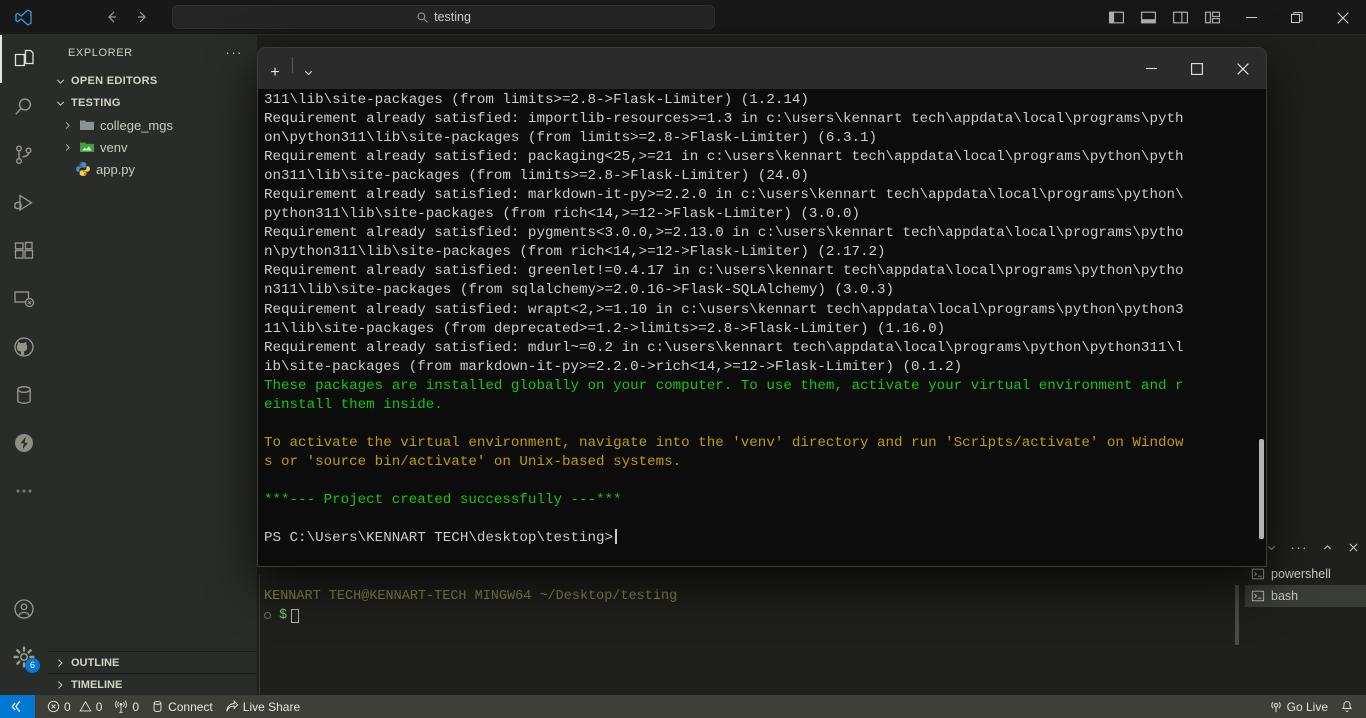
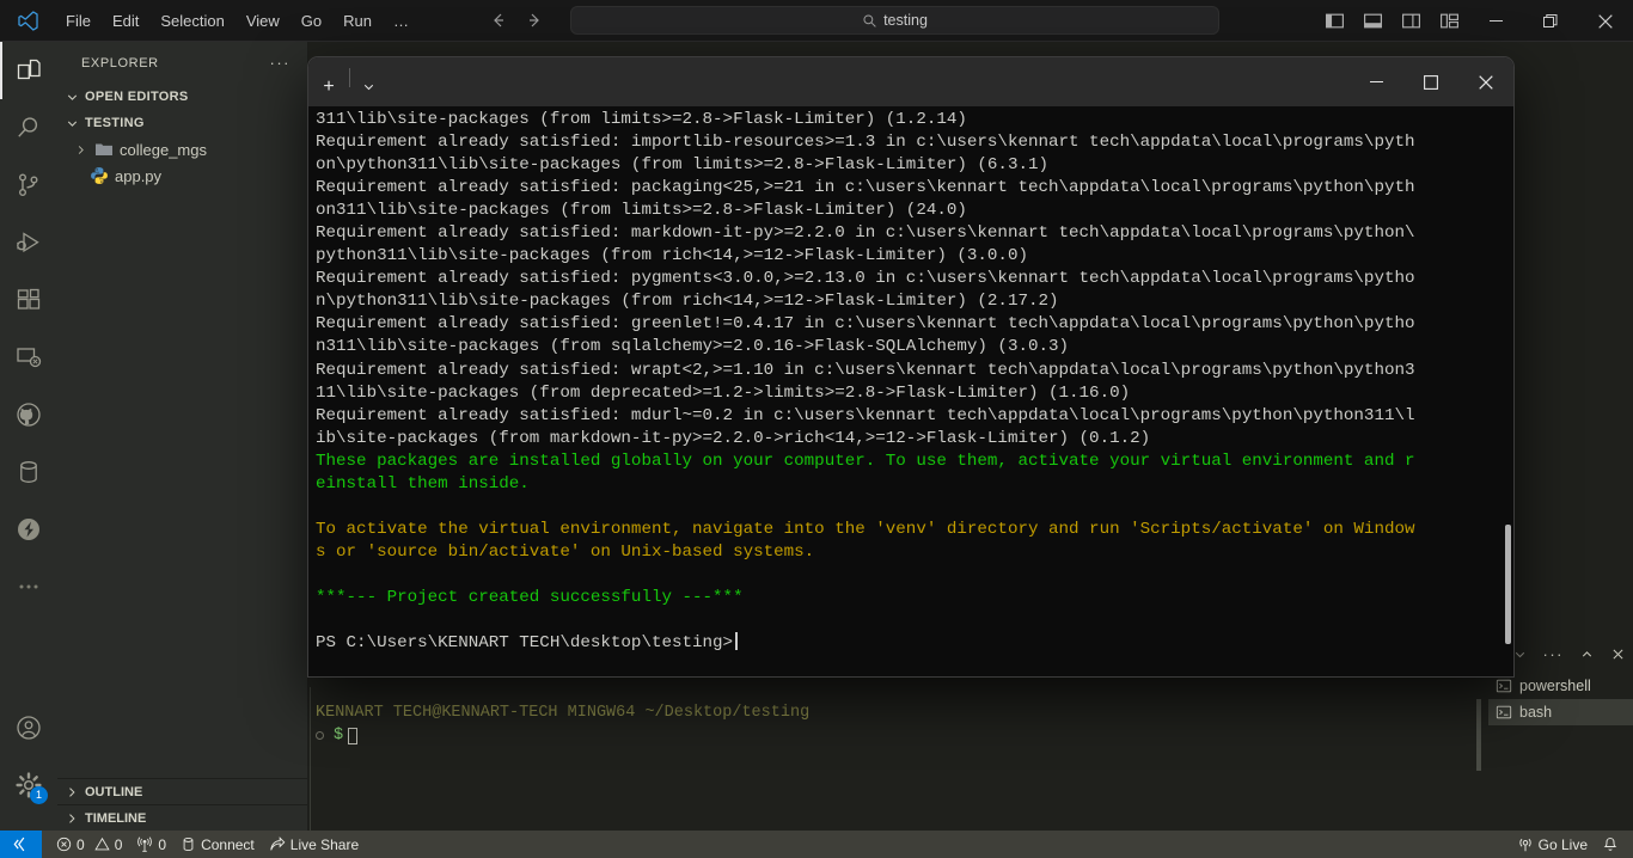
+ File
+ Edit
+ Selection
+ View
+ Go
+ Run
+ …
  testing
- 6
+ 1
  EXPLORER
  ···
  OPEN EDITORS
  TESTING
  college_mgs
- venv
  app.py
  OUTLINE
  TIMELINE
  KENNART TECH@KENNART-TECH MINGW64 ~/Desktop/testing
  $
  ···
  powershell
  bash
  +
  311\lib\site-packages (from limits>=2.8->Flask-Limiter) (1.2.14) Requirement already satisfied: importlib-resources>=1.3 in c:\users\kennart tech\appdata\local\programs\pyth on\python311\lib\site-packages (from limits>=2.8->Flask-Limiter) (6.3.1) Requirement already satisfied: packaging<25,>=21 in c:\users\kennart tech\appdata\local\programs\python\pyth on311\lib\site-packages (from limits>=2.8->Flask-Limiter) (24.0) Requirement already satisfied: markdown-it-py>=2.2.0 in c:\users\kennart tech\appdata\local\programs\python\ python311\lib\site-packages (from rich<14,>=12->Flask-Limiter) (3.0.0) Requirement already satisfied: pygments<3.0.0,>=2.13.0 in c:\users\kennart tech\appdata\local\programs\pytho n\python311\lib\site-packages (from rich<14,>=12->Flask-Limiter) (2.17.2) Requirement already satisfied: greenlet!=0.4.17 in c:\users\kennart tech\appdata\local\programs\python\pytho n311\lib\site-packages (from sqlalchemy>=2.0.16->Flask-SQLAlchemy) (3.0.3) Requirement already satisfied: wrapt<2,>=1.10 in c:\users\kennart tech\appdata\local\programs\python\python3 11\lib\site-packages (from deprecated>=1.2->limits>=2.8->Flask-Limiter) (1.16.0) Requirement already satisfied: mdurl~=0.2 in c:\users\kennart tech\appdata\local\programs\python\python311\l ib\site-packages (from markdown-it-py>=2.2.0->rich<14,>=12->Flask-Limiter) (0.1.2) These packages are installed globally on your computer. To use them, activate your virtual environment and r einstall them inside. To activate the virtual environment, navigate into the 'venv' directory and run 'Scripts/activate' on Window s or 'source bin/activate' on Unix-based systems. ***--- Project created successfully ---*** PS C:\Users\KENNART TECH\desktop\testing>
  0
  0
  0
  Connect
  Live Share
  Go Live
